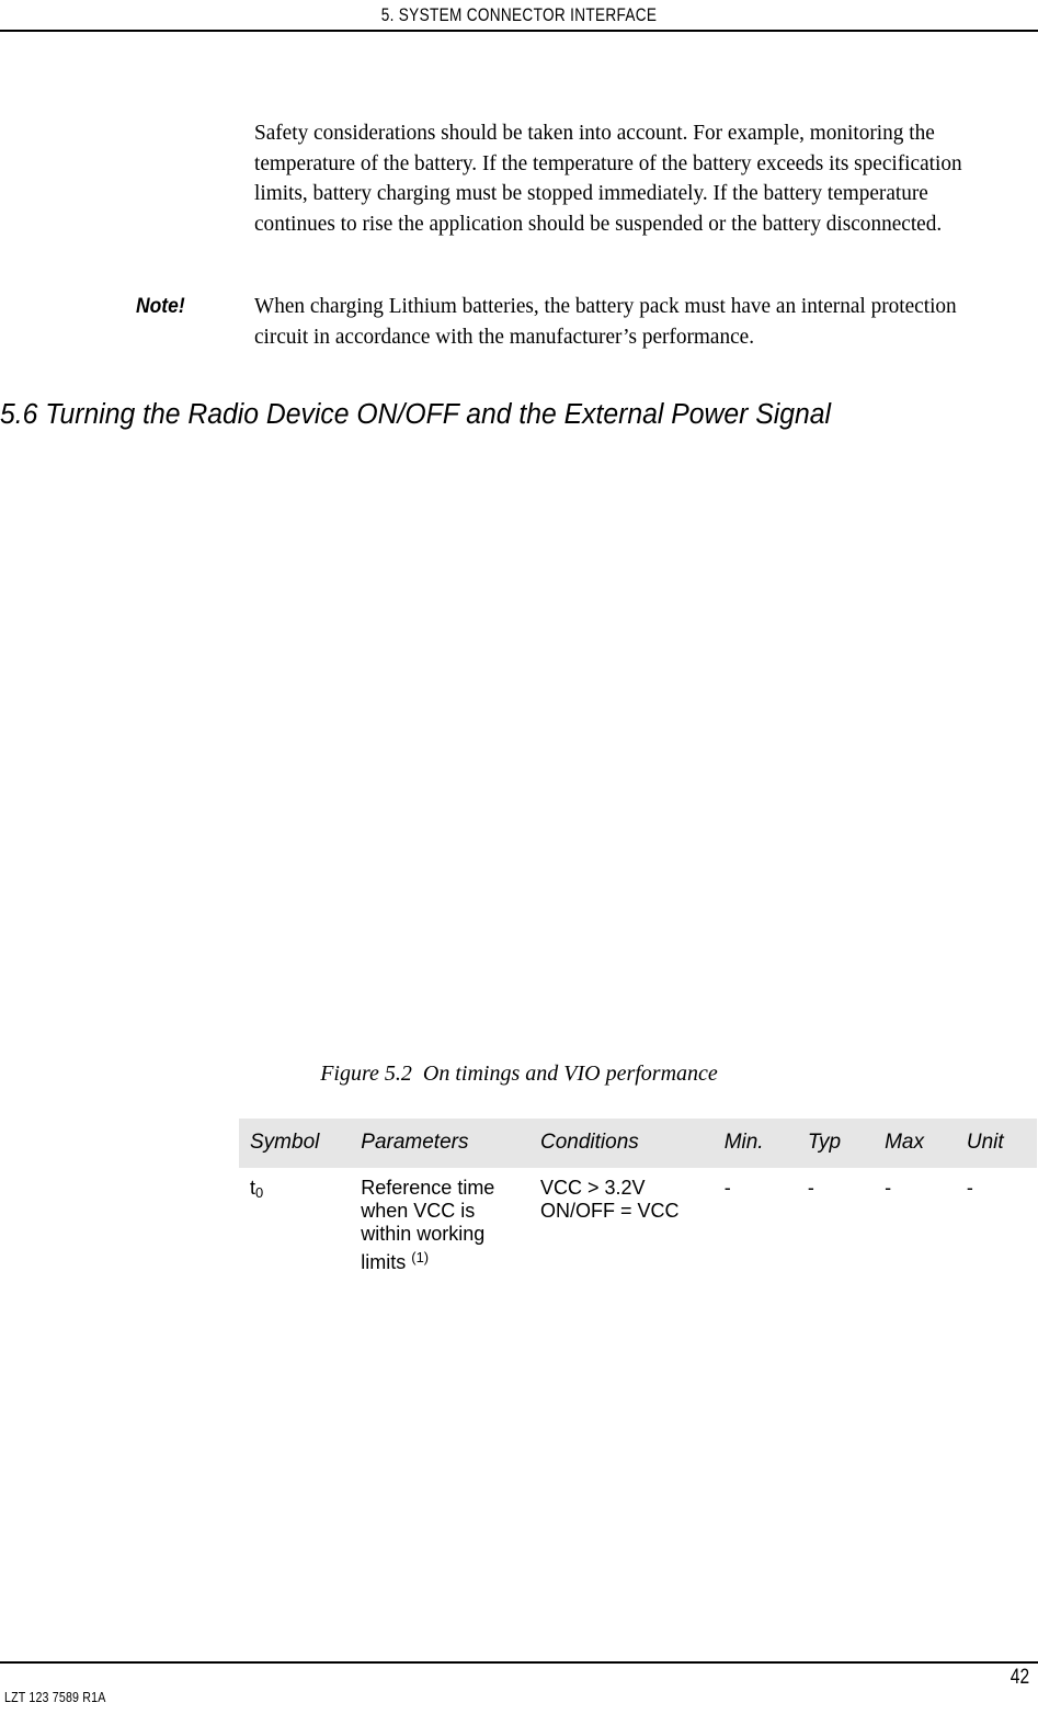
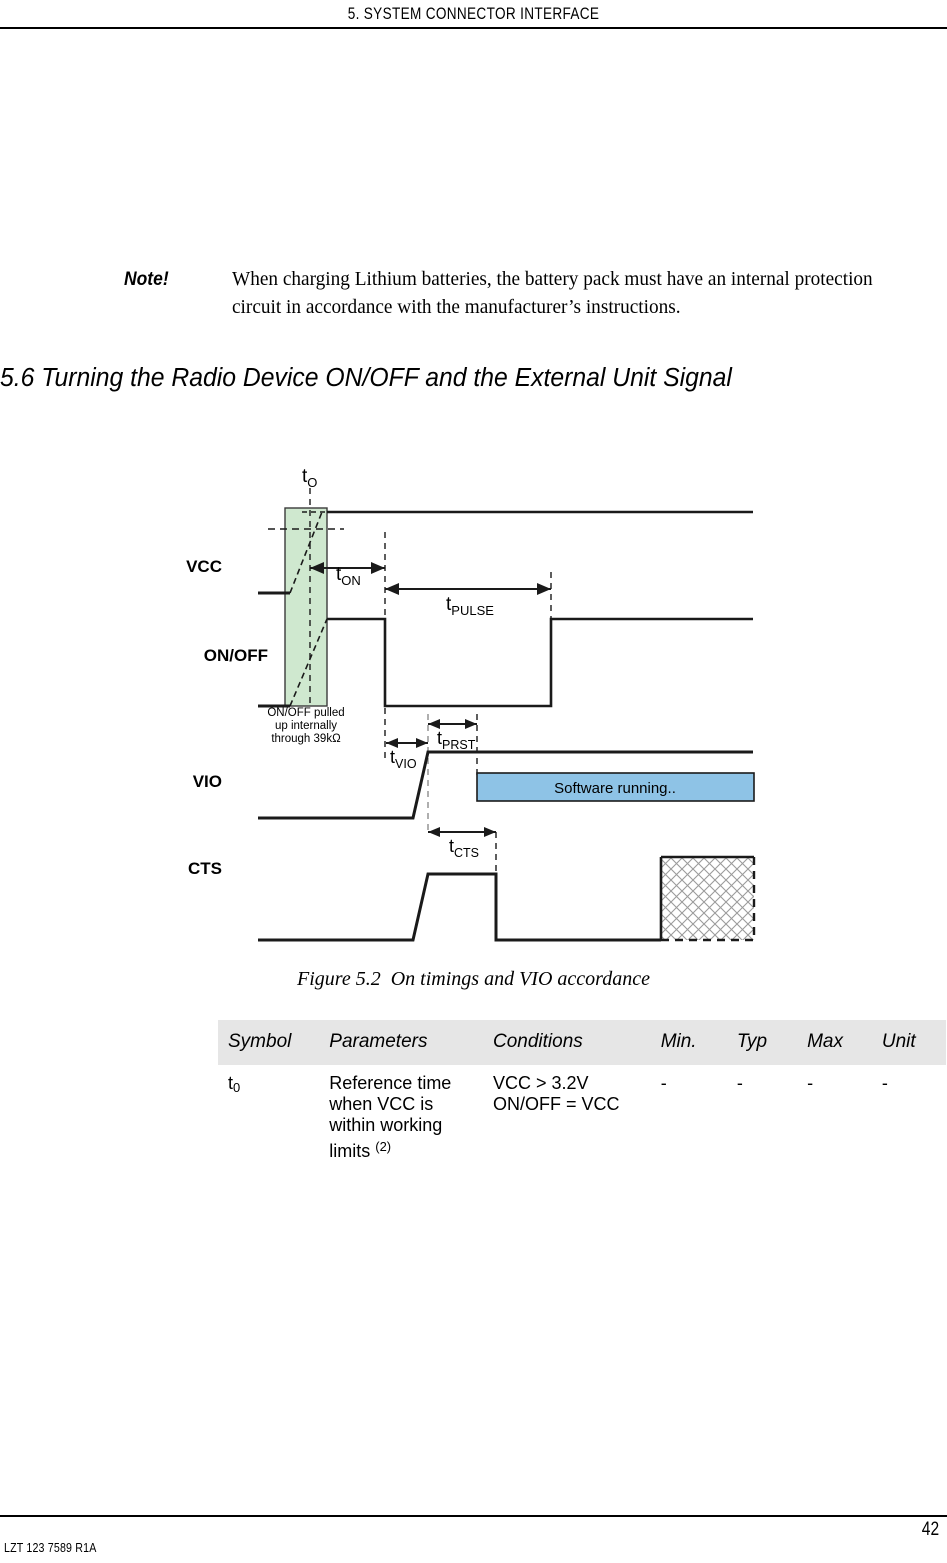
  5. SYSTEM CONNECTOR INTERFACE
- Safety considerations should be taken into account. For example, monitoring the temperature of the battery. If the temperature of the battery exceeds its specification limits, battery charging must be stopped immediately. If the battery temperature continues to rise the application should be suspended or the battery disconnected.
  Note!
- When charging Lithium batteries, the battery pack must have an internal protection circuit in accordance with the manufacturer’s performance.
+ When charging Lithium batteries, the battery pack must have an internal protection circuit in accordance with the manufacturer’s instructions.
- 5.6 Turning the Radio Device ON/OFF and the External Power Signal
+ 5.6 Turning the Radio Device ON/OFF and the External Unit Signal
+ tO
+ tON
+ tPULSE
+ ON/OFF pulled
+ up internally
+ through 39kΩ
+ tPRST
+ tVIO
+ Software running..
+ tCTS
+ VCC
+ ON/OFF
+ VIO
+ CTS
- Figure 5.2 On timings and VIO performance
+ Figure 5.2 On timings and VIO accordance
  Symbol	Parameters	Conditions	Min.	Typ	Max	Unit
- t0	Reference time when VCC is within working limits (1)	VCC > 3.2V ON/OFF = VCC	-	-	-	-
+ t0	Reference time when VCC is within working limits (2)	VCC > 3.2V ON/OFF = VCC	-	-	-	-
  42
  LZT 123 7589 R1A
